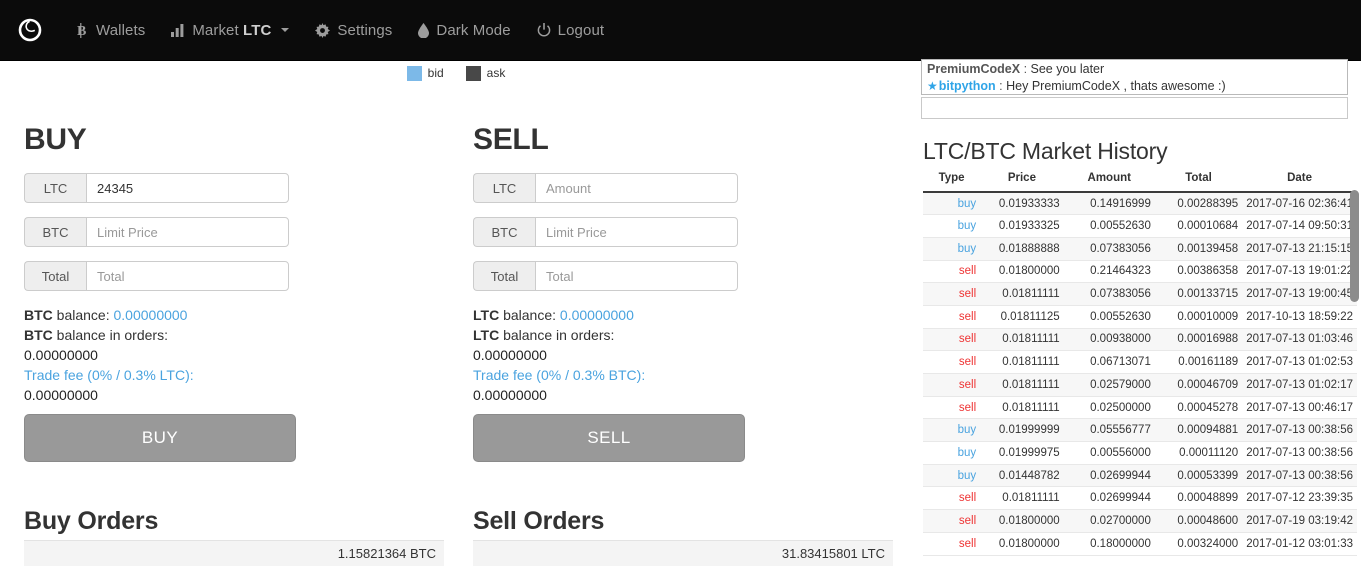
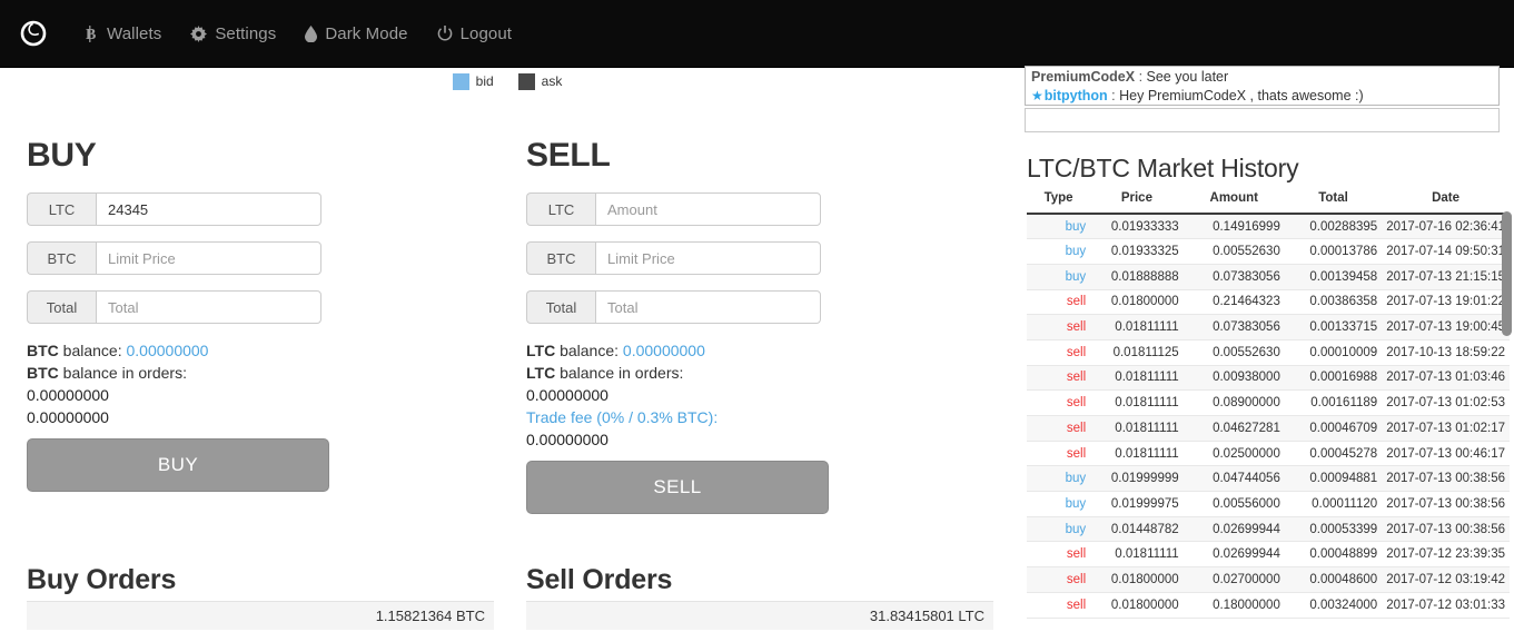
  B
  Wallets
- Market LTC
  Settings
  Dark Mode
  Logout
  bid
  ask
  BUY
  LTC
  24345
  BTC
  Limit Price
  Total
  Total
  BTC balance: 0.00000000
  BTC balance in orders:
  0.00000000
- Trade fee (0% / 0.3% LTC):
  0.00000000
  BUY
  SELL
  LTC
  Amount
  BTC
  Limit Price
  Total
  Total
  LTC balance: 0.00000000
  LTC balance in orders:
  0.00000000
  Trade fee (0% / 0.3% BTC):
  0.00000000
  SELL
  Buy Orders
  1.15821364 BTC
  Sell Orders
  31.83415801 LTC
  PremiumCodeX : See you later
  ★bitpython : Hey PremiumCodeX , thats awesome :)
  LTC/BTC Market History
  Type	Price	Amount	Total	Date
  buy	0.01933333	0.14916999	0.00288395	2017-07-16 02:36:4
- buy	0.01933325	0.00552630	0.00010684	2017-07-14 09:50:3
+ buy	0.01933325	0.00552630	0.00013786	2017-07-14 09:50:3
  buy	0.01888888	0.07383056	0.00139458	2017-07-13 21:15:1
  sell	0.01800000	0.21464323	0.00386358	2017-07-13 19:01:2
  sell	0.01811111	0.07383056	0.00133715	2017-07-13 19:00:4
  sell	0.01811125	0.00552630	0.00010009	2017-10-13 18:59:22
  sell	0.01811111	0.00938000	0.00016988	2017-07-13 01:03:46
- sell	0.01811111	0.06713071	0.00161189	2017-07-13 01:02:53
+ sell	0.01811111	0.08900000	0.00161189	2017-07-13 01:02:53
- sell	0.01811111	0.02579000	0.00046709	2017-07-13 01:02:17
+ sell	0.01811111	0.04627281	0.00046709	2017-07-13 01:02:17
  sell	0.01811111	0.02500000	0.00045278	2017-07-13 00:46:17
- buy	0.01999999	0.05556777	0.00094881	2017-07-13 00:38:56
+ buy	0.01999999	0.04744056	0.00094881	2017-07-13 00:38:56
  buy	0.01999975	0.00556000	0.00011120	2017-07-13 00:38:56
  buy	0.01448782	0.02699944	0.00053399	2017-07-13 00:38:56
  sell	0.01811111	0.02699944	0.00048899	2017-07-12 23:39:35
- sell	0.01800000	0.02700000	0.00048600	2017-07-19 03:19:42
+ sell	0.01800000	0.02700000	0.00048600	2017-07-12 03:19:42
- sell	0.01800000	0.18000000	0.00324000	2017-01-12 03:01:33
+ sell	0.01800000	0.18000000	0.00324000	2017-07-12 03:01:33
